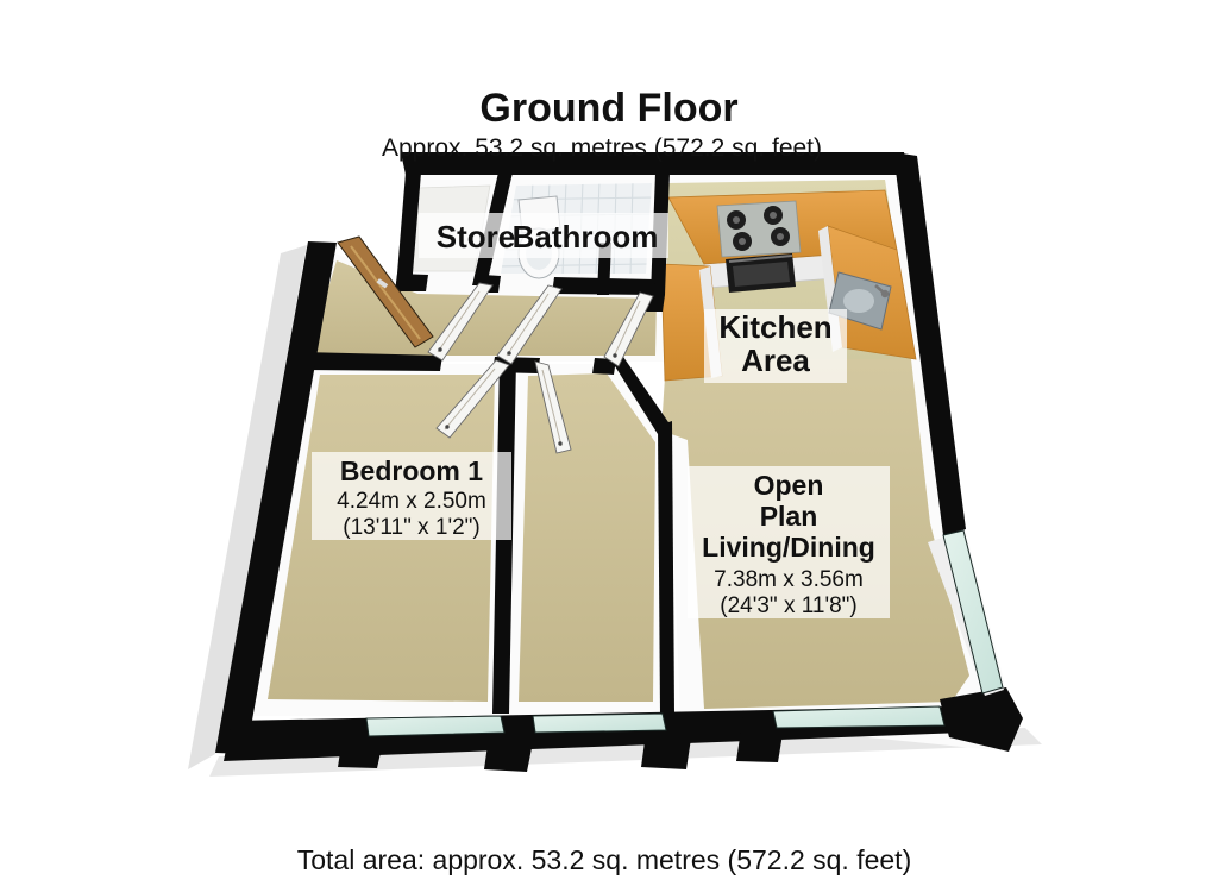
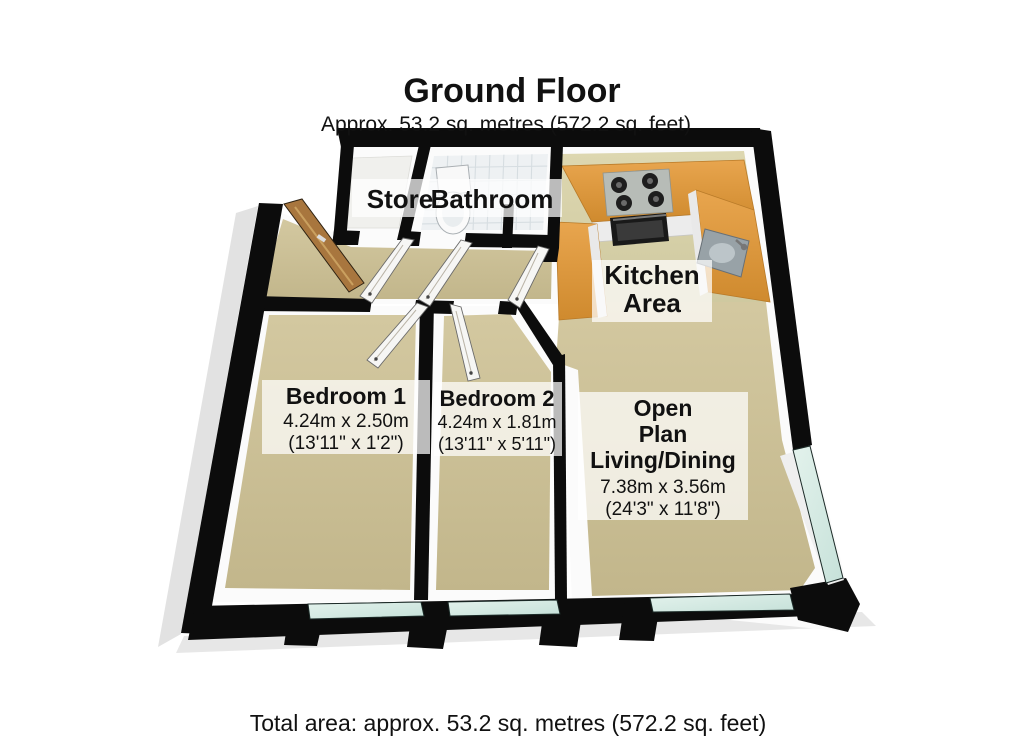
  Store
  Bathroom
  Kitchen
  Area
  Bedroom 1
  4.24m x 2.50m
  (13'11" x 1'2")
+ Bedroom 2
+ 4.24m x 1.81m
+ (13'11" x 5'11")
  Open
  Plan
  Living/Dining
  7.38m x 3.56m
  (24'3" x 11'8")
  Ground Floor
  Approx. 53.2 sq. metres (572.2 sq. feet)
  Total area: approx. 53.2 sq. metres (572.2 sq. feet)
